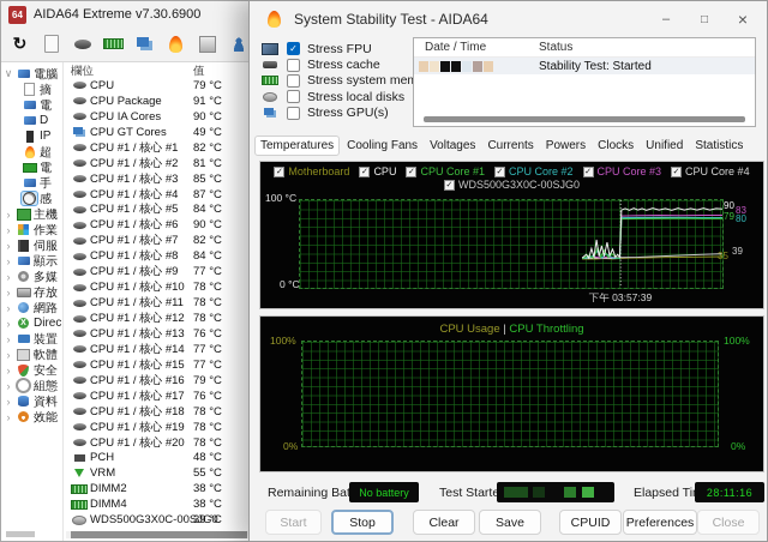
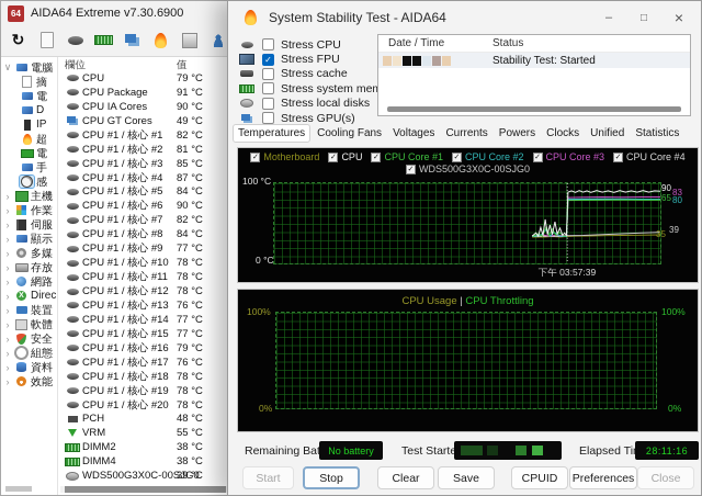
  64
  AIDA64 Extreme v7.30.6900
  ∨
  電腦
  摘
  電
  D
  IP
  超
  電
  手
  感
  ›
  主機
  ›
  作業
  ›
  伺服
  ›
  顯示
  ›
  多媒
  ›
  存放
  ›
  網路
  ›
  Direc
  ›
  裝置
  ›
  軟體
  ›
  安全
  ›
  組態
  ›
  資料
  ›
  效能
  欄位
  值
  CPU
  79 °C
  CPU Package
  91 °C
  CPU IA Cores
  90 °C
  CPU GT Cores
  49 °C
  CPU #1 / 核心 #1
  82 °C
  CPU #1 / 核心 #2
  81 °C
  CPU #1 / 核心 #3
  85 °C
  CPU #1 / 核心 #4
  87 °C
  CPU #1 / 核心 #5
  84 °C
  CPU #1 / 核心 #6
  90 °C
  CPU #1 / 核心 #7
  82 °C
  CPU #1 / 核心 #8
  84 °C
  CPU #1 / 核心 #9
  77 °C
  CPU #1 / 核心 #10
  78 °C
  CPU #1 / 核心 #11
  78 °C
  CPU #1 / 核心 #12
  78 °C
  CPU #1 / 核心 #13
  76 °C
  CPU #1 / 核心 #14
  77 °C
  CPU #1 / 核心 #15
  77 °C
  CPU #1 / 核心 #16
  79 °C
  CPU #1 / 核心 #17
  76 °C
  CPU #1 / 核心 #18
  78 °C
  CPU #1 / 核心 #19
  78 °C
  CPU #1 / 核心 #20
  78 °C
  PCH
  48 °C
  VRM
  55 °C
  DIMM2
  38 °C
  DIMM4
  38 °C
  WDS500G3X0C-00SJG0
  39 °C
  System Stability Test - AIDA64
+ Stress CPU
  ✓
  Stress FPU
  Stress cache
  Stress system me
  Stress local disks
  Stress GPU(s)
  Date / Time
  Status
  Stability Test: Started
  Temperatures
  Cooling Fans
  Voltages
  Currents
  Powers
  Clocks
  Unified
  Statistics
  Motherboard
  CPU
  CPU Core #1
  CPU Core #2
  CPU Core #3
  CPU Core #4
  WDS500G3X0C-00SJG0
  100 °C
  0 °C
  下午 03:57:39
  90
  83
- 79
+ 65
  80
  35
  39
  CPU Usage | CPU Throttling
  100%
  0%
  100%
  0%
  No battery
  Test Start
  Elapsed Ti
  28:11:16
  Start
  Stop
  Clear
  Save
  CPUID
  Preferences
  Close
